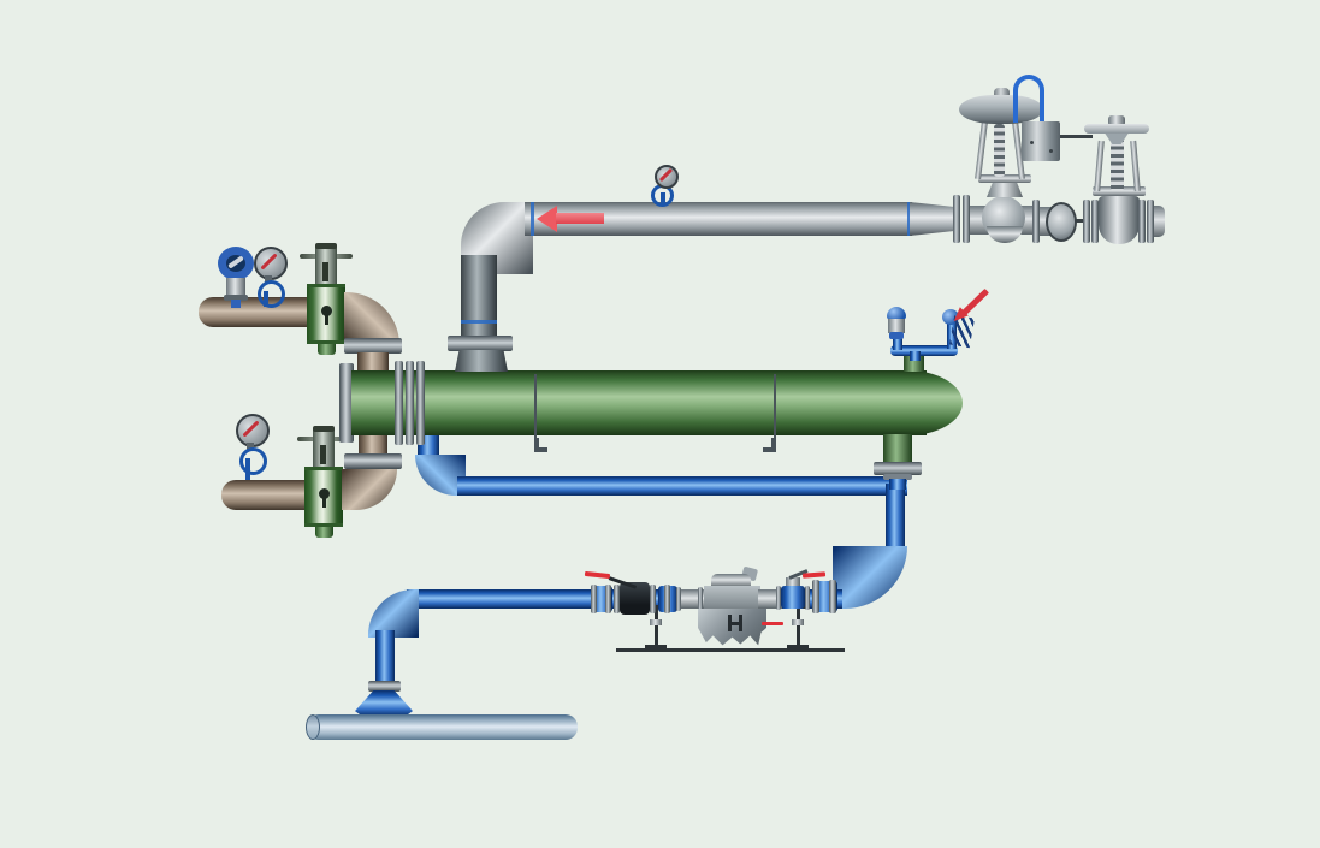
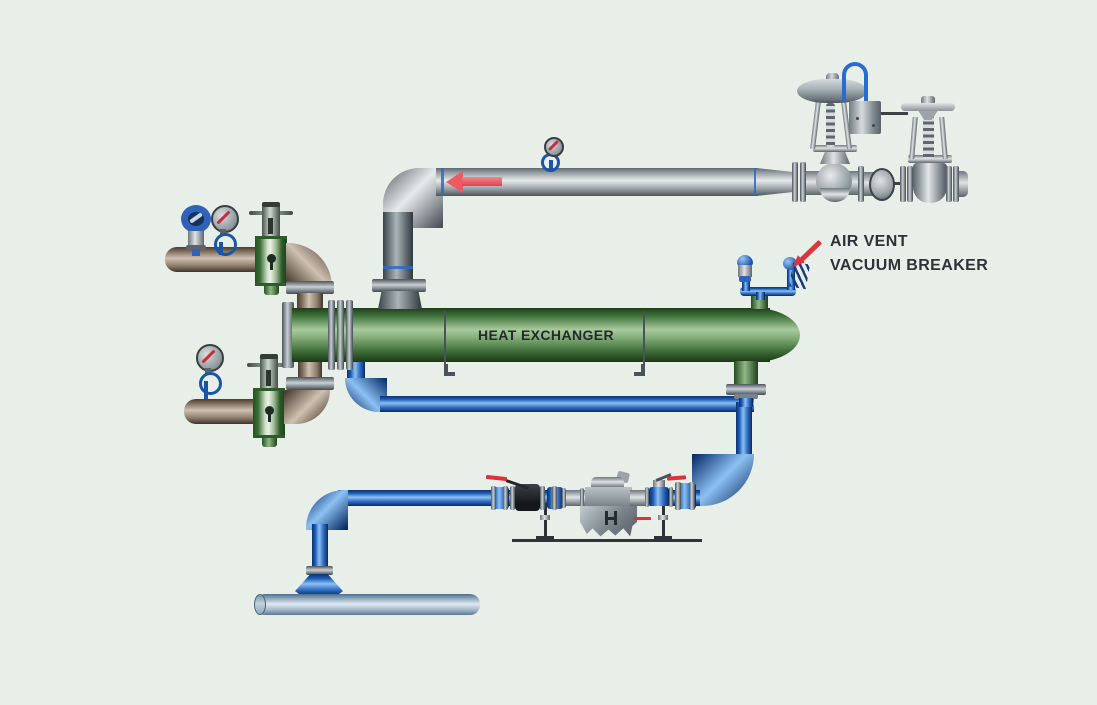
+ HEAT EXCHANGER
+ AIR VENT
+ VACUUM BREAKER
